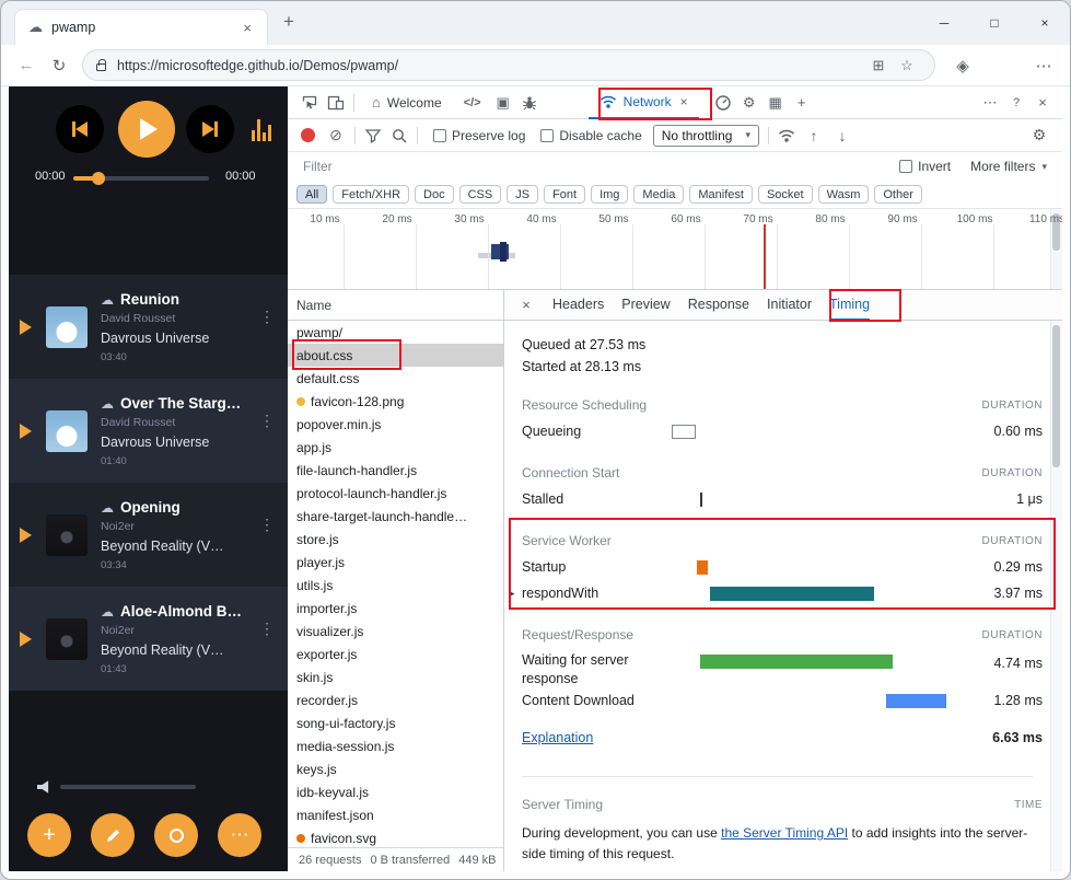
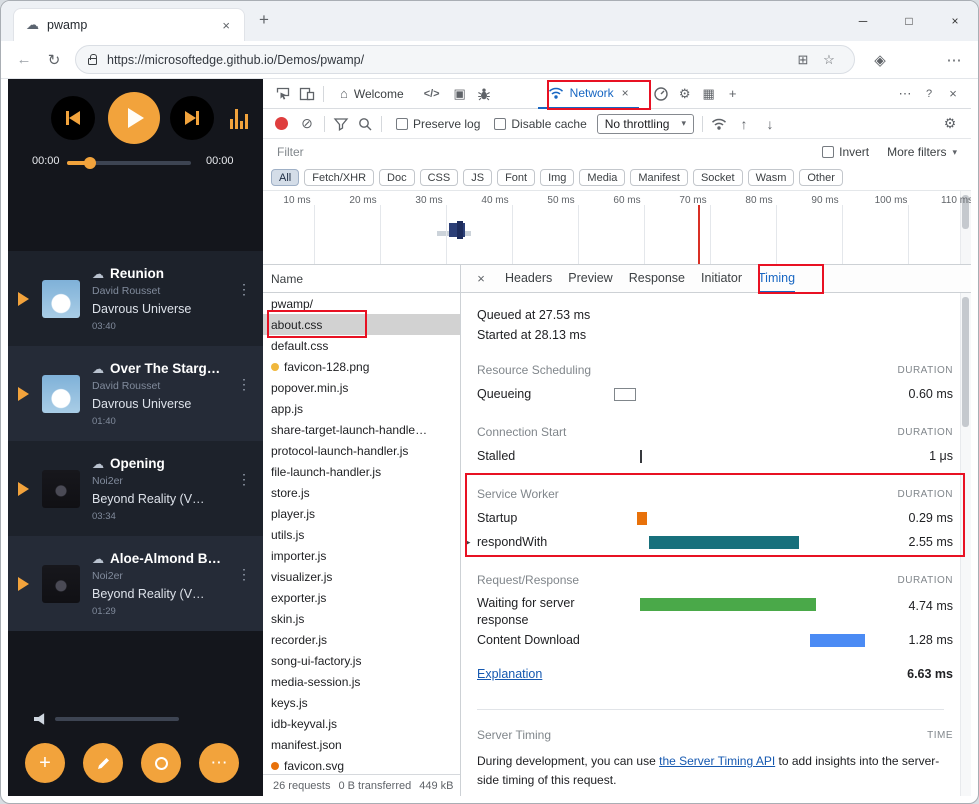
  ☁
  pwamp
  ×
  +
  ─
  □
  ×
  ←
  ↻
  https://microsoftedge.github.io/Demos/pwamp/
  ⊞
  ☆
  ◈
  ⋯
  00:00
  00:00
  ☁ Reunion
  David Rousset
  Davrous Universe
  03:40
  ⋮
  ☁ Over The Starg…
  David Rousset
  Davrous Universe
  01:40
  ⋮
  ☁ Opening
  Noi2er
  Beyond Reality (V…
  03:34
  ⋮
  ☁ Aloe-Almond B…
  Noi2er
  Beyond Reality (V…
- 01:43
+ 01:29
  ⋮
  +
  ⋯
  ⌂
  Welcome
  </>
  ▣
  Network
  ×
  ⚙
  ▦
  +
  ⋯
  ?
  ×
  ⊘
  Preserve log
  Disable cache
  No throttling
  ▾
  ↑
  ↓
  ⚙
  Filter
  Invert
  More filters
  ▾
  All
  Fetch/XHR
  Doc
  CSS
  JS
  Font
  Img
  Media
  Manifest
  Socket
  Wasm
  Other
  10 ms
  20 ms
  30 ms
  40 ms
  50 ms
  60 ms
  70 ms
  80 ms
  90 ms
  100 ms
  110 ms
  Name
  pwamp/
  about.css
  default.css
  favicon-128.png
  popover.min.js
  app.js
- file-launch-handler.js
+ share-target-launch-handle…
  protocol-launch-handler.js
- share-target-launch-handle…
+ file-launch-handler.js
  store.js
  player.js
  utils.js
  importer.js
  visualizer.js
  exporter.js
  skin.js
  recorder.js
  song-ui-factory.js
  media-session.js
  keys.js
  idb-keyval.js
  manifest.json
  favicon.svg
  26 requests
  0 B transferred
  449 kB
  ×
  Headers
  Preview
  Response
  Initiator
  Timing
  Queued at 27.53 ms
  Started at 28.13 ms
  Resource Scheduling
  DURATION
  Queueing
  0.60 ms
  Connection Start
  DURATION
  Stalled
  1 μs
  Service Worker
  DURATION
  Startup
  0.29 ms
  ▸
  respondWith
- 3.97 ms
+ 2.55 ms
  Request/Response
  DURATION
  Waiting for server response
  4.74 ms
  Content Download
  1.28 ms
  Explanation
  6.63 ms
  Server Timing
  TIME
  During development, you can use the Server Timing API to add insights into the server-side timing of this request.
